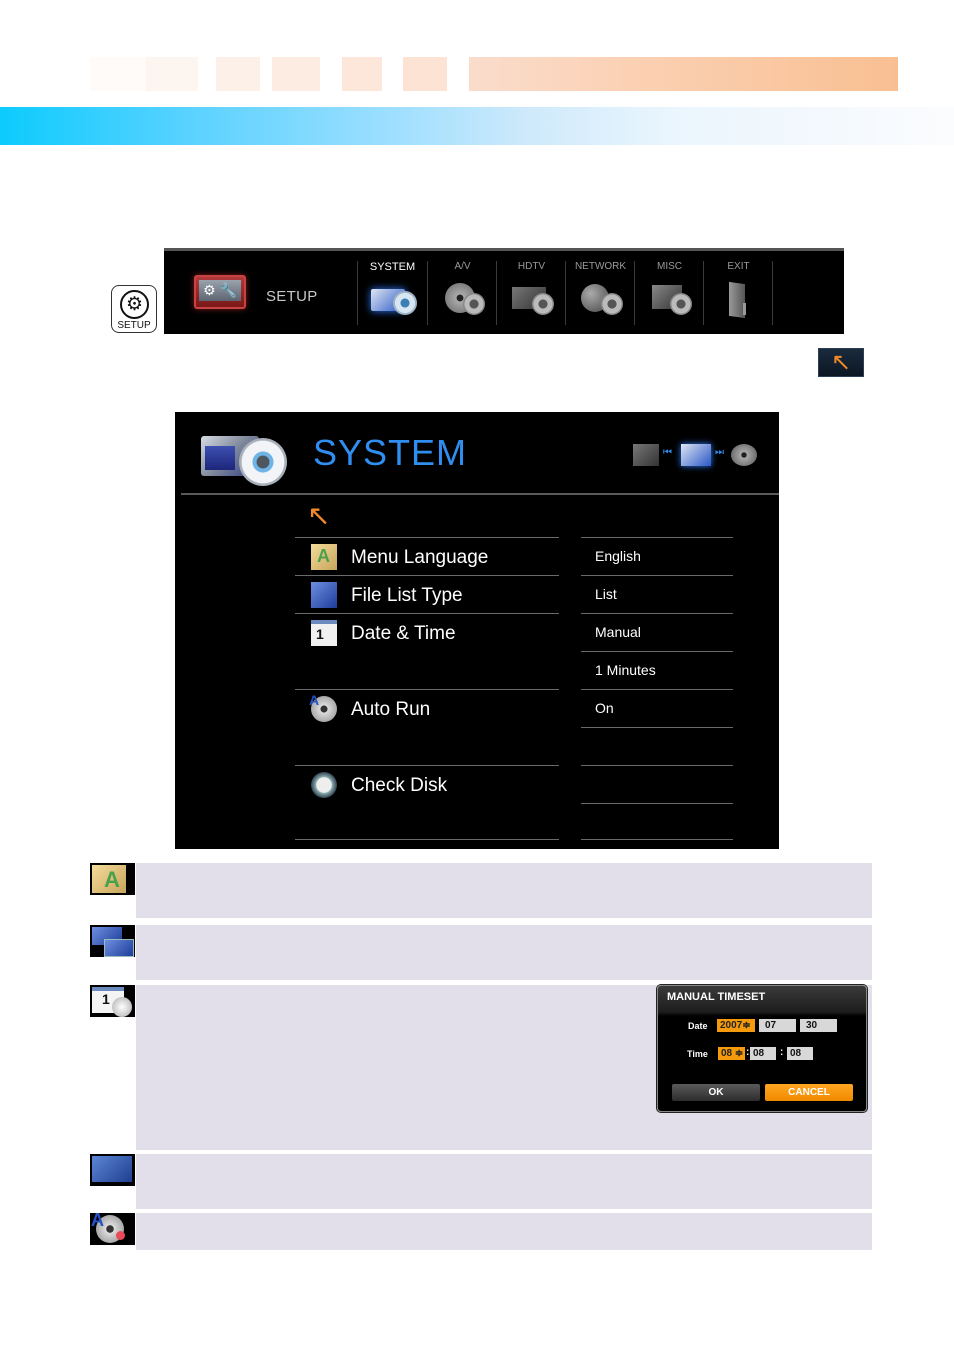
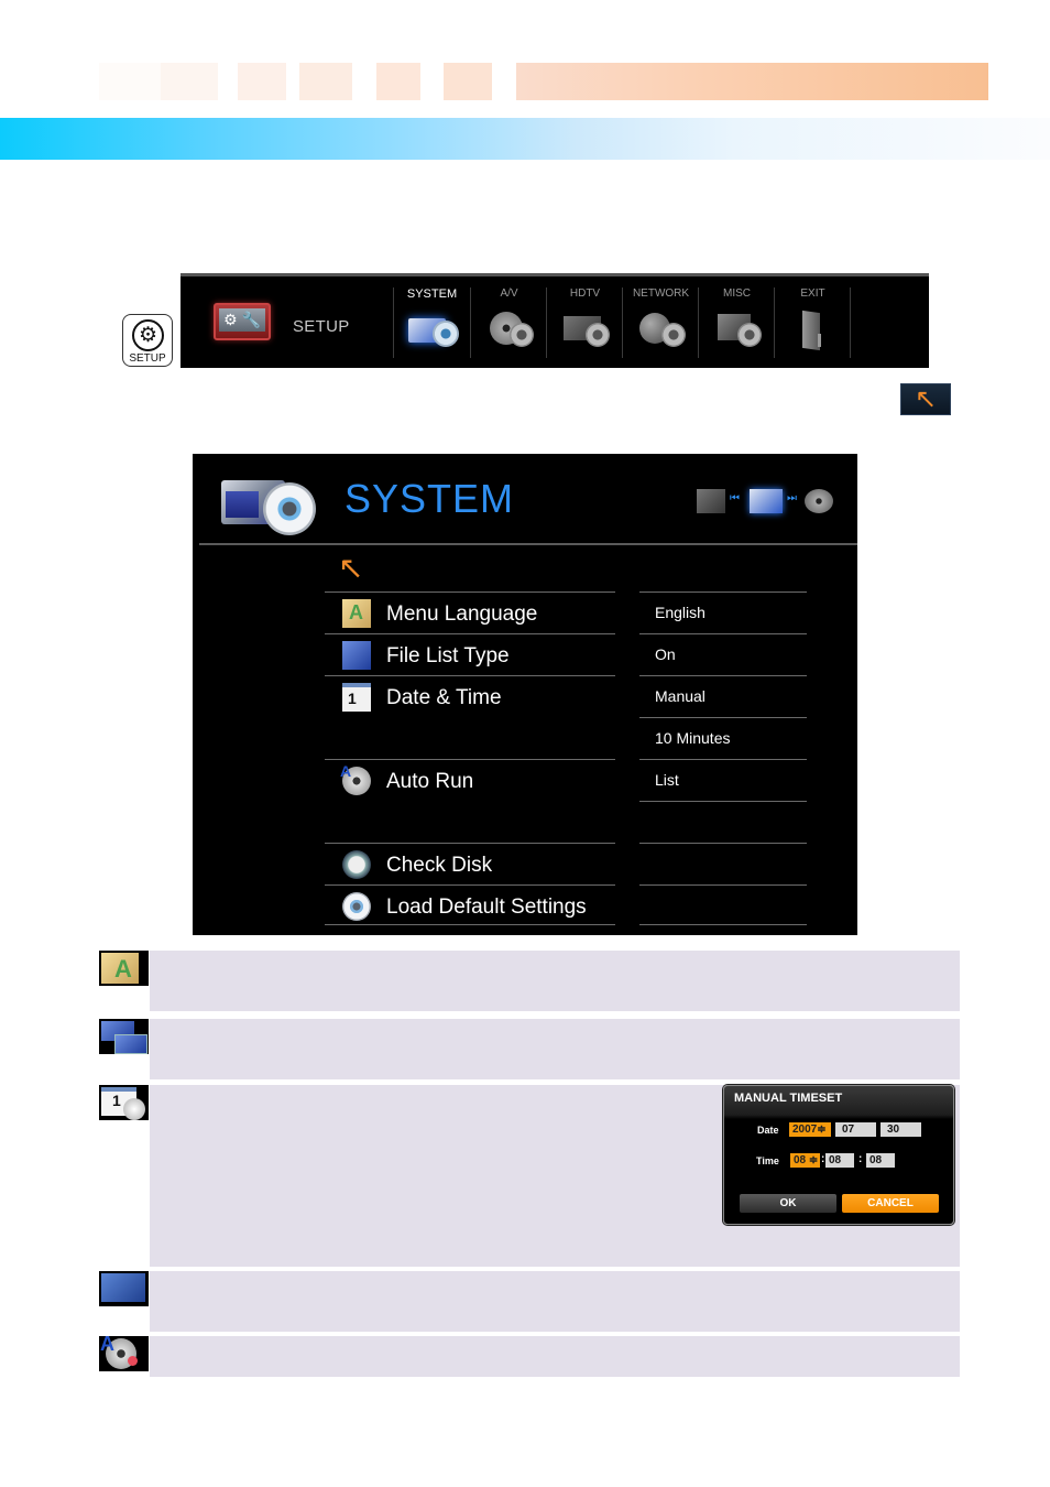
  ⚙
  SETUP
  ⚙ 🔧
  SETUP
  SYSTEM
  A/V
  HDTV
  NETWORK
  MISC
  EXIT
  ↖
  SYSTEM
  ⏮
  ⏭
  ↖
  A
  Menu Language
  File List Type
  1
  Date & Time
  A
  Auto Run
  Check Disk
+ Load Default Settings
  English
- List
+ On
  Manual
- 1 Minutes
+ 10 Minutes
- On
+ List
  A
  1
  A
  MANUAL TIMESET
  Date
  2007≑
  07
  30
  Time
  08 ≑
  :
  08
  :
  08
  OK
  CANCEL
